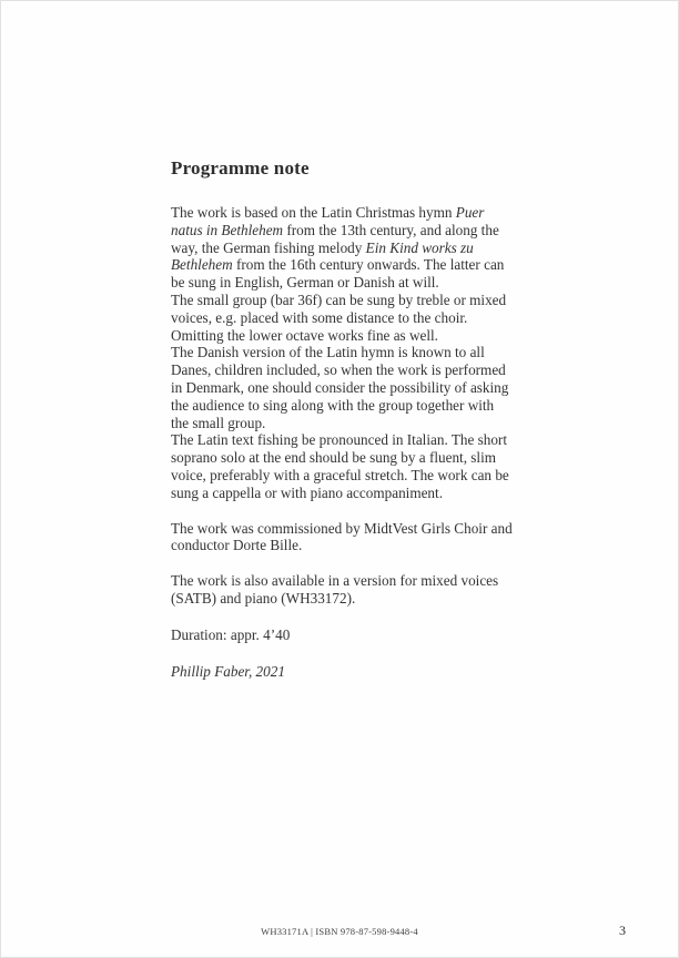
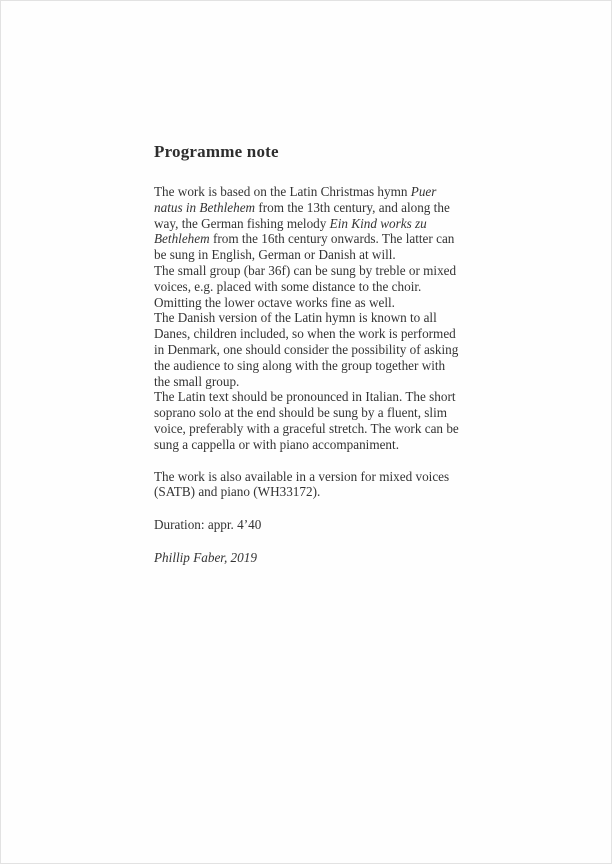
  Programme note
  The work is based on the Latin Christmas hymn Puer natus in Bethlehem from the 13th century, and along the way, the German fishing melody Ein Kind works zu Bethlehem from the 16th century onwards. The latter can be sung in English, German or Danish at will.
  The small group (bar 36f) can be sung by treble or mixed voices, e.g. placed with some distance to the choir. Omitting the lower octave works fine as well.
  The Danish version of the Latin hymn is known to all Danes, children included, so when the work is performed in Denmark, one should consider the possibility of asking the audience to sing along with the group together with the small group.
- The Latin text fishing be pronounced in Italian. The short soprano solo at the end should be sung by a fluent, slim voice, preferably with a graceful stretch. The work can be sung a cappella or with piano accompaniment.
+ The Latin text should be pronounced in Italian. The short soprano solo at the end should be sung by a fluent, slim voice, preferably with a graceful stretch. The work can be sung a cappella or with piano accompaniment.
- The work was commissioned by MidtVest Girls Choir and conductor Dorte Bille.
  The work is also available in a version for mixed voices (SATB) and piano (WH33172).
  Duration: appr. 4’40
- Phillip Faber, 2021
+ Phillip Faber, 2019
- WH33171A | ISBN 978-87-598-9448-4
- 3
